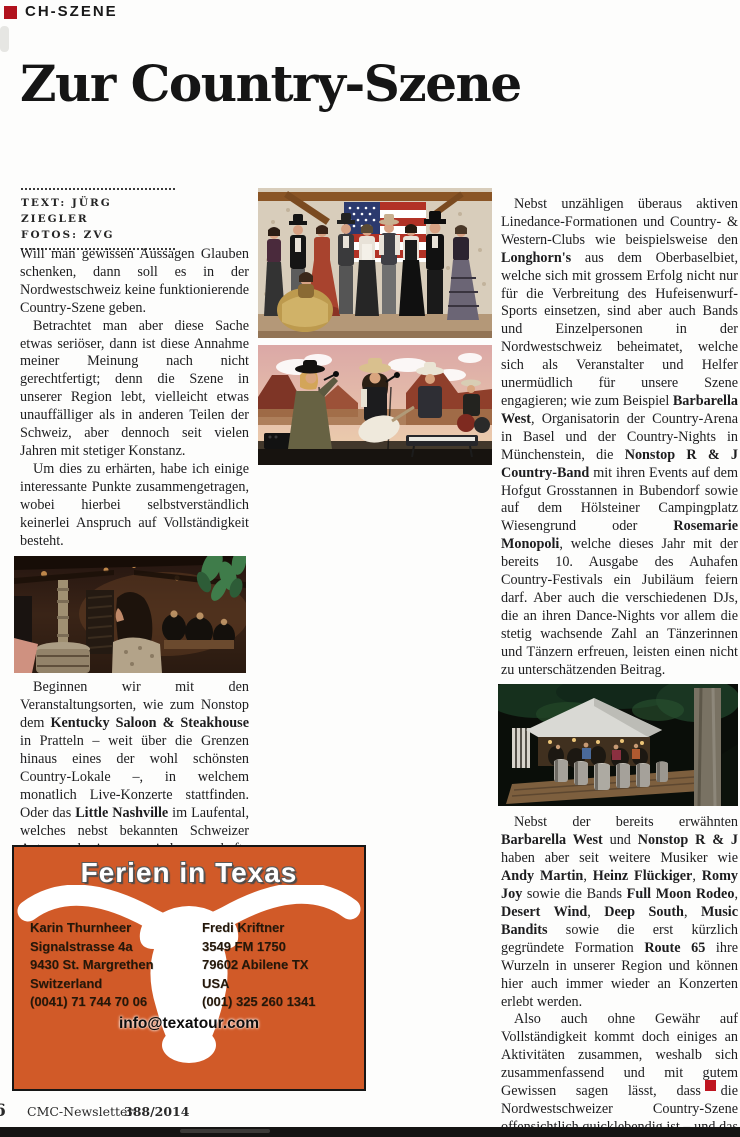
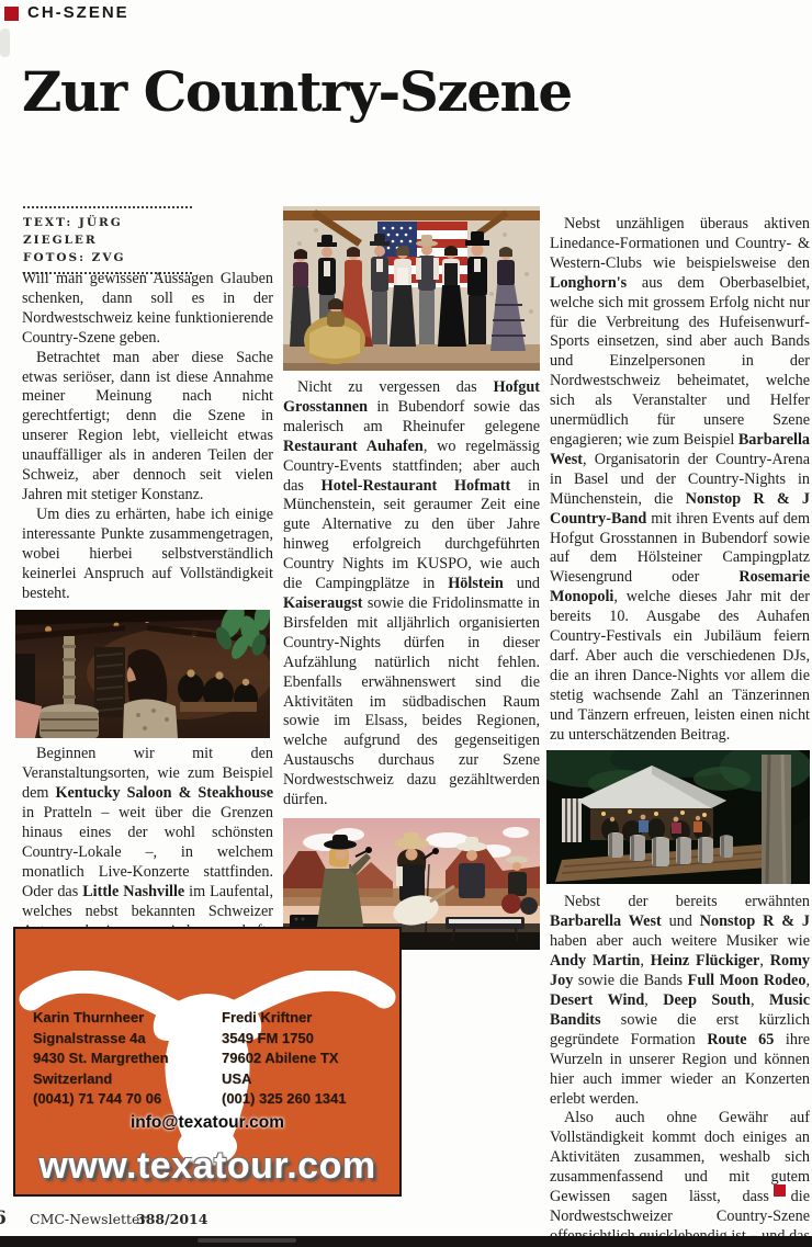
  CH-SZENE
  Zur Country-Szene
  TEXT: JÜRG ZIEGLER
  FOTOS: ZVG
  Will man gewissen Aussagen Glauben schenken, dann soll es in der Nordwestschweiz keine funktionierende Country-Szene geben.
  Betrachtet man aber diese Sache etwas seriöser, dann ist diese Annahme meiner Meinung nach nicht gerechtfertigt; denn die Szene in unserer Region lebt, vielleicht etwas unauffälliger als in anderen Teilen der Schweiz, aber dennoch seit vielen Jahren mit stetiger Konstanz.
  Um dies zu erhärten, habe ich einige interessante Punkte zusammengetragen, wobei hierbei selbstverständlich keinerlei Anspruch auf Vollständigkeit besteht.
- Beginnen wir mit den Veranstaltungsorten, wie zum Nonstop dem Kentucky Saloon & Steakhouse in Pratteln – weit über die Grenzen hinaus eines der wohl schönsten Country-Lokale –, in welchem monatlich Live-Konzerte stattfinden. Oder das Little Nashville im Laufental, welches nebst bekannten Schweizer
+ Beginnen wir mit den Veranstaltungsorten, wie zum Beispiel dem Kentucky Saloon & Steakhouse in Pratteln – weit über die Grenzen hinaus eines der wohl schönsten Country-Lokale –, in welchem monatlich Live-Konzerte stattfinden. Oder das Little Nashville im Laufental, welches nebst bekannten Schweizer
+ Nicht zu vergessen das Hofgut Grosstannen in Bubendorf sowie das malerisch am Rheinufer gelegene Restaurant Auhafen, wo regelmässig Country-Events stattfinden; aber auch das Hotel-Restaurant Hofmatt in Münchenstein, seit geraumer Zeit eine gute Alternative zu den über Jahre hinweg erfolgreich durchgeführten Country Nights im KUSPO, wie auch die Campingplätze in Hölstein und Kaiseraugst sowie die Fridolinsmatte in Birsfelden mit alljährlich organisierten Country-Nights dürfen in dieser Aufzählung natürlich nicht fehlen. Ebenfalls erwähnenswert sind die Aktivitäten im südbadischen Raum sowie im Elsass, beides Regionen, welche aufgrund des gegenseitigen Austauschs durchaus zur Szene Nordwestschweiz dazu gezähltwerden dürfen.
  Nebst unzähligen überaus aktiven Linedance-Formationen und Country- & Western-Clubs wie beispielsweise den Longhorn's aus dem Oberbaselbiet, welche sich mit grossem Erfolg nicht nur für die Verbreitung des Hufeisenwurf-Sports einsetzen, sind aber auch Bands und Einzelpersonen in der Nordwestschweiz beheimatet, welche sich als Veranstalter und Helfer unermüdlich für unsere Szene engagieren; wie zum Beispiel Barbarella West, Organisatorin der Country-Arena in Basel und der Country-Nights in Münchenstein, die Nonstop R & J Country-Band mit ihren Events auf dem Hofgut Grosstannen in Bubendorf sowie auf dem Hölsteiner Campingplatz Wiesengrund oder Rosemarie Monopoli, welche dieses Jahr mit der bereits 10. Ausgabe des Auhafen Country-Festivals ein Jubiläum feiern darf. Aber auch die verschiedenen DJs, die an ihren Dance-Nights vor allem die stetig wachsende Zahl an Tänzerinnen und Tänzern erfreuen, leisten einen nicht zu unterschätzenden Beitrag.
- Nebst der bereits erwähnten Barbarella West und Nonstop R & J haben aber seit weitere Musiker wie Andy Martin, Heinz Flückiger, Romy Joy sowie die Bands Full Moon Rodeo, Desert Wind, Deep South, Music Bandits sowie die erst kürzlich gegründete Formation Route 65 ihre Wurzeln in unserer Region und können hier auch immer wieder an Konzerten erlebt werden.
+ Nebst der bereits erwähnten Barbarella West und Nonstop R & J haben aber auch weitere Musiker wie Andy Martin, Heinz Flückiger, Romy Joy sowie die Bands Full Moon Rodeo, Desert Wind, Deep South, Music Bandits sowie die erst kürzlich gegründete Formation Route 65 ihre Wurzeln in unserer Region und können hier auch immer wieder an Konzerten erlebt werden.
  Also auch ohne Gewähr auf Vollständigkeit kommt doch einiges an Aktivitäten zusammen, weshalb sich zusammenfassend und mit gutem Gewissen sagen lässt, dass die Nordwestschweizer Country-Szene
- Ferien in Texas
  Karin Thurnheer
  Signalstrasse 4a
  9430 St. Margrethen
  Switzerland
  (0041) 71 744 70 06
  Fredi Kriftner
  3549 FM 1750
  79602 Abilene TX
  USA
  (001) 325 260 1341
  info@texatour.com
+ www.texatour.com
  CMC-Newsletter
  388/2014
